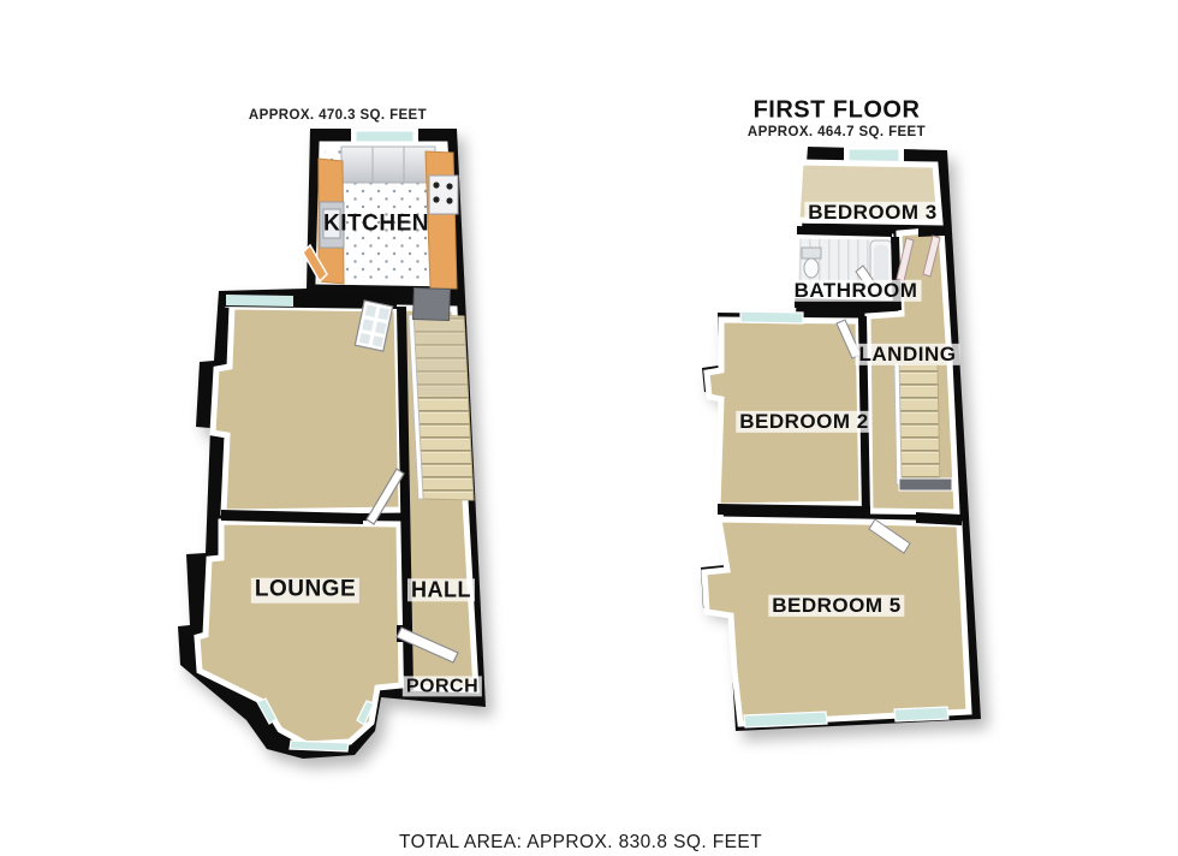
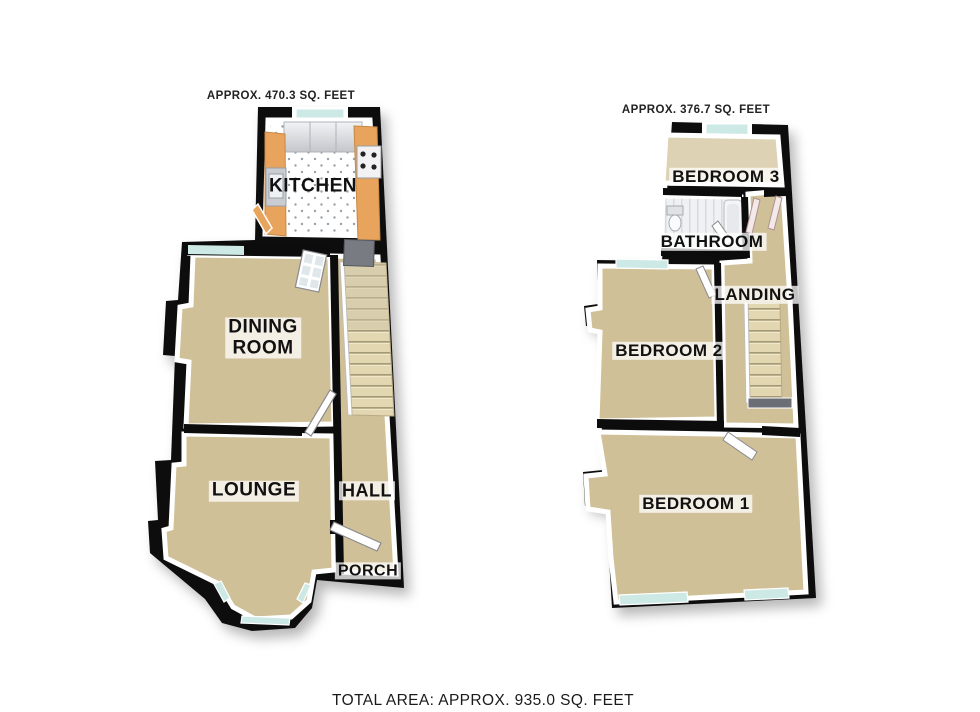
  APPROX. 470.3 SQ. FEET
- FIRST FLOOR
- APPROX. 464.7 SQ. FEET
+ APPROX. 376.7 SQ. FEET
  KITCHEN
+ DINING
+ ROOM
  LOUNGE
  HALL
  PORCH
  BEDROOM 3
  BATHROOM
  LANDING
  BEDROOM 2
- BEDROOM 5
+ BEDROOM 1
- TOTAL AREA: APPROX. 830.8 SQ. FEET
+ TOTAL AREA: APPROX. 935.0 SQ. FEET
